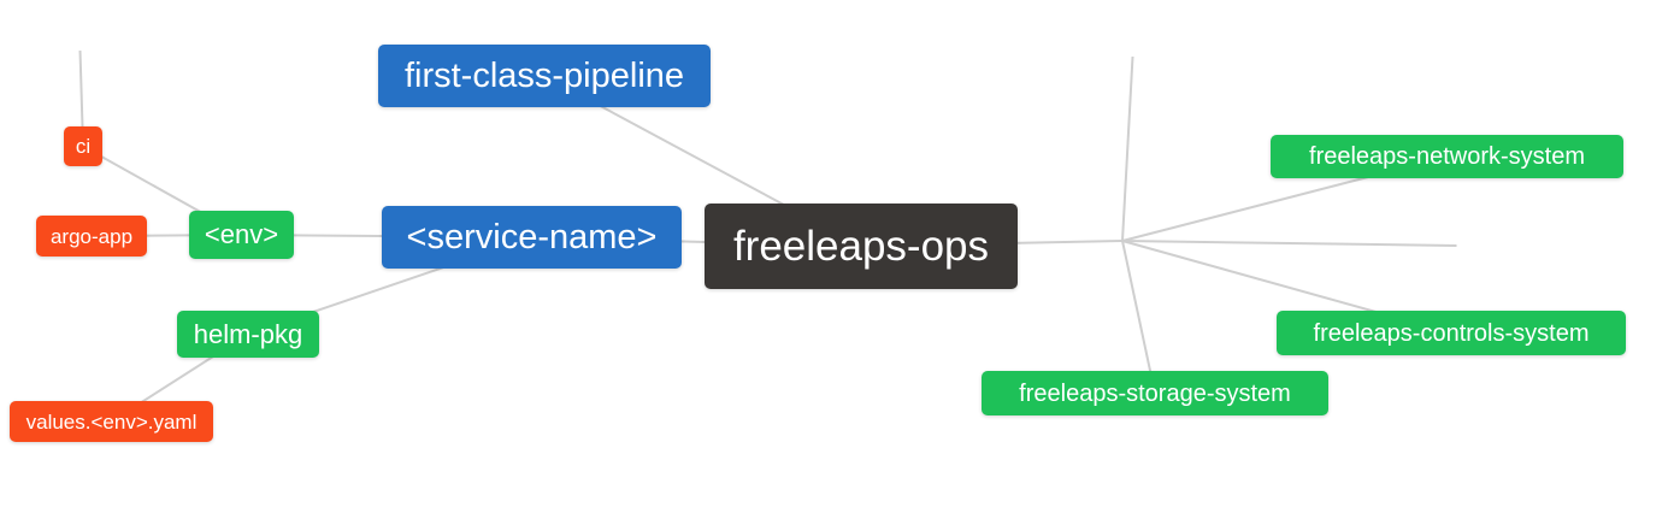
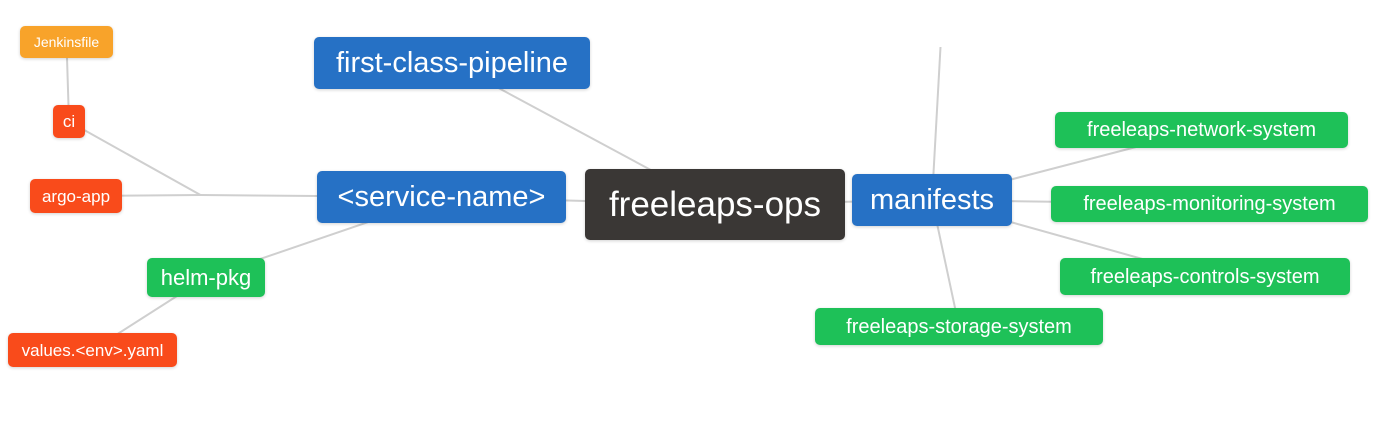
+ Jenkinsfile
  ci
  argo-app
- <env>
  helm-pkg
  values.<env>.yaml
  first-class-pipeline
  <service-name>
  freeleaps-ops
+ manifests
  freeleaps-network-system
+ freeleaps-monitoring-system
  freeleaps-controls-system
  freeleaps-storage-system
